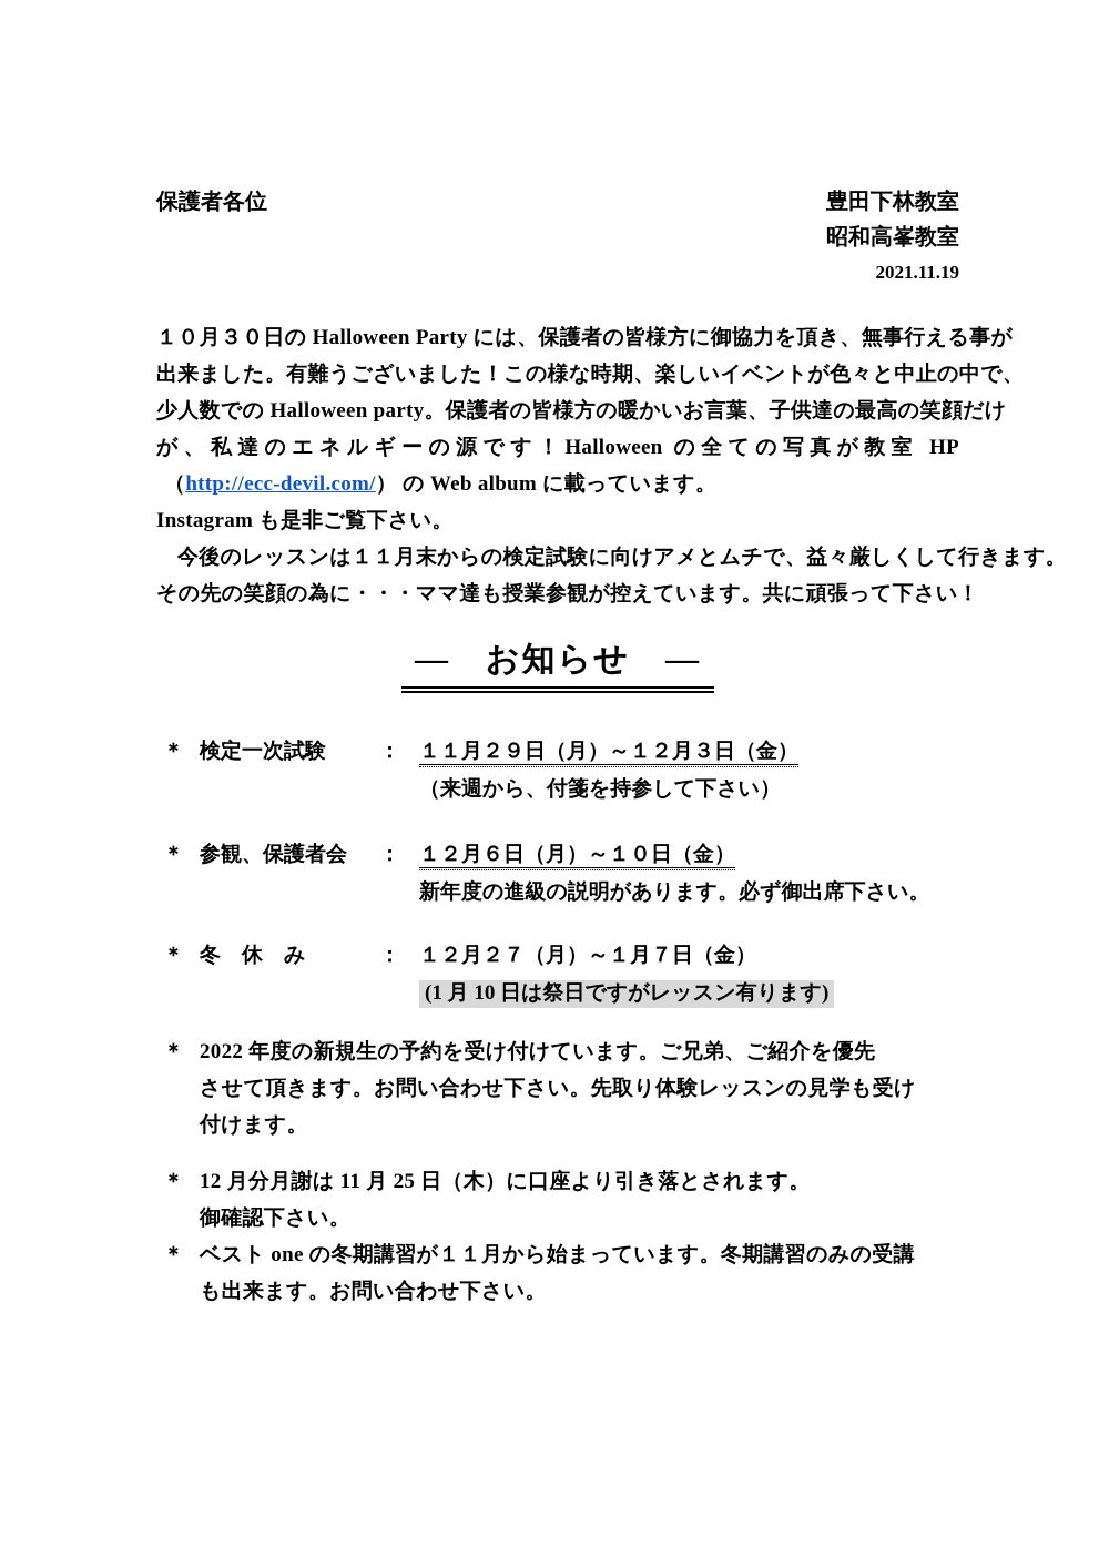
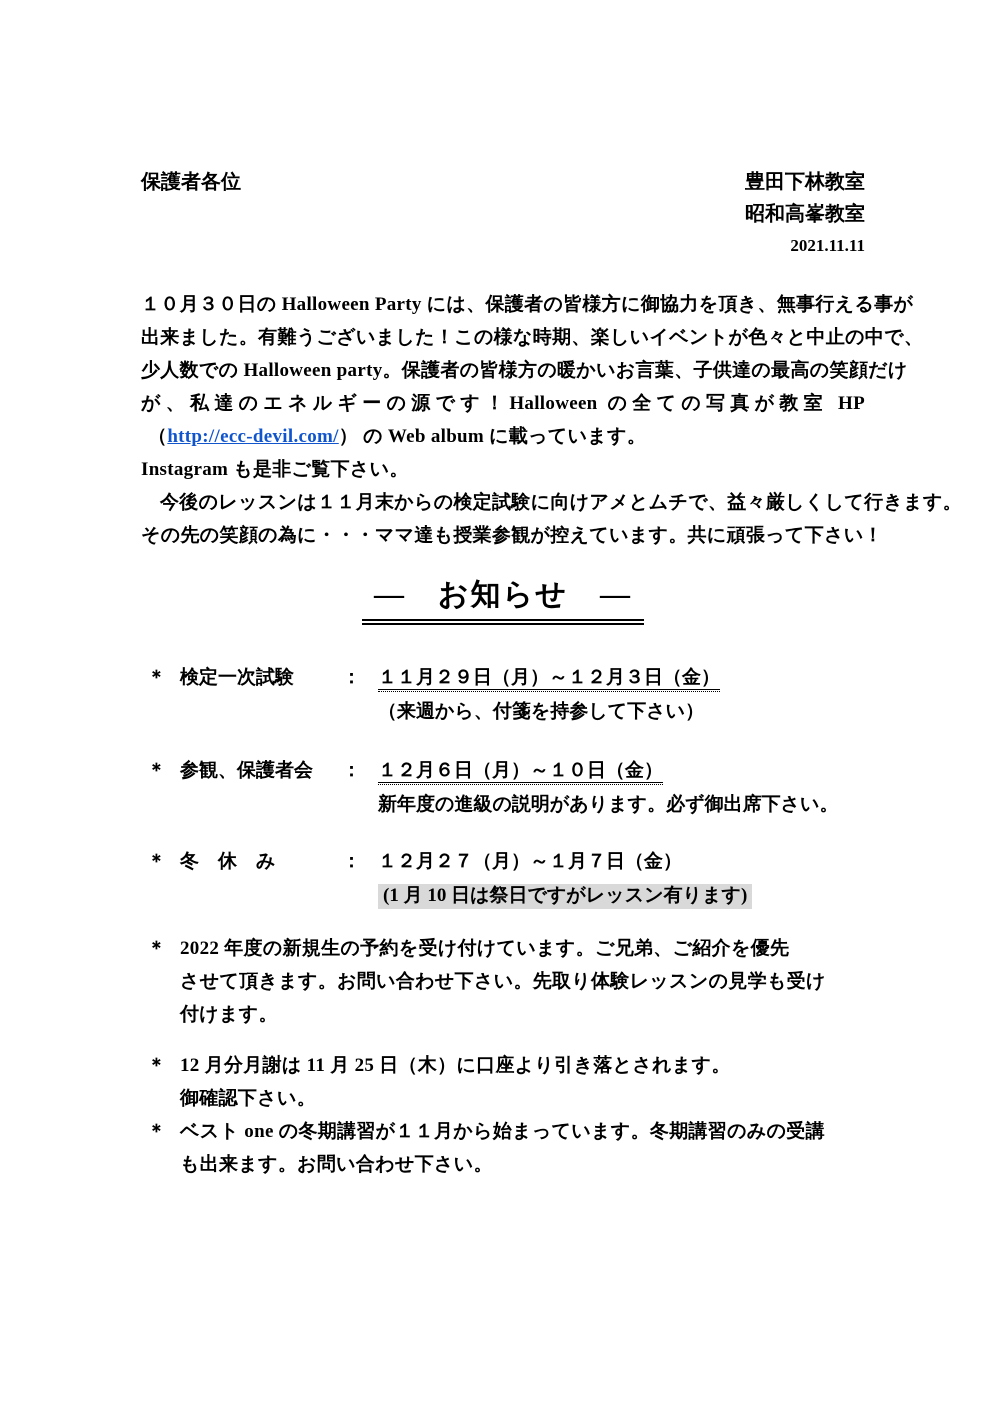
  保護者各位
  豊田下林教室
  昭和高峯教室
- 2021.11.19
+ 2021.11.11
  １０月３０日の Halloween Party には、保護者の皆様方に御協力を頂き、無事行える事が
  出来ました。有難うございました！この様な時期、楽しいイベントが色々と中止の中で、
  少人数での Halloween party。保護者の皆様方の暖かいお言葉、子供達の最高の笑顔だけ
  が、私達のエネルギーの源です！Halloween の全ての写真が教室 HP
  （http://ecc-devil.com/） の Web album に載っています。
  Instagram も是非ご覧下さい。
  今後のレッスンは１１月末からの検定試験に向けアメとムチで、益々厳しくして行きます。
  その先の笑顔の為に・・・ママ達も授業参観が控えています。共に頑張って下さい！
  ― お知らせ ―
  ＊
  検定一次試験
  ：
  １１月２９日（月）～１２月３日（金）
  （来週から、付箋を持参して下さい）
  ＊
  参観、保護者会
  ：
  １２月６日（月）～１０日（金）
  新年度の進級の説明があります。必ず御出席下さい。
  ＊
  冬 休 み
  ：
  １２月２７（月）～１月７日（金）
  (1 月 10 日は祭日ですがレッスン有ります)
  ＊
  2022 年度の新規生の予約を受け付けています。ご兄弟、ご紹介を優先
  させて頂きます。お問い合わせ下さい。先取り体験レッスンの見学も受け
  付けます。
  ＊
  12 月分月謝は 11 月 25 日（木）に口座より引き落とされます。
  御確認下さい。
  ＊
  ベスト one の冬期講習が１１月から始まっています。冬期講習のみの受講
  も出来ます。お問い合わせ下さい。
